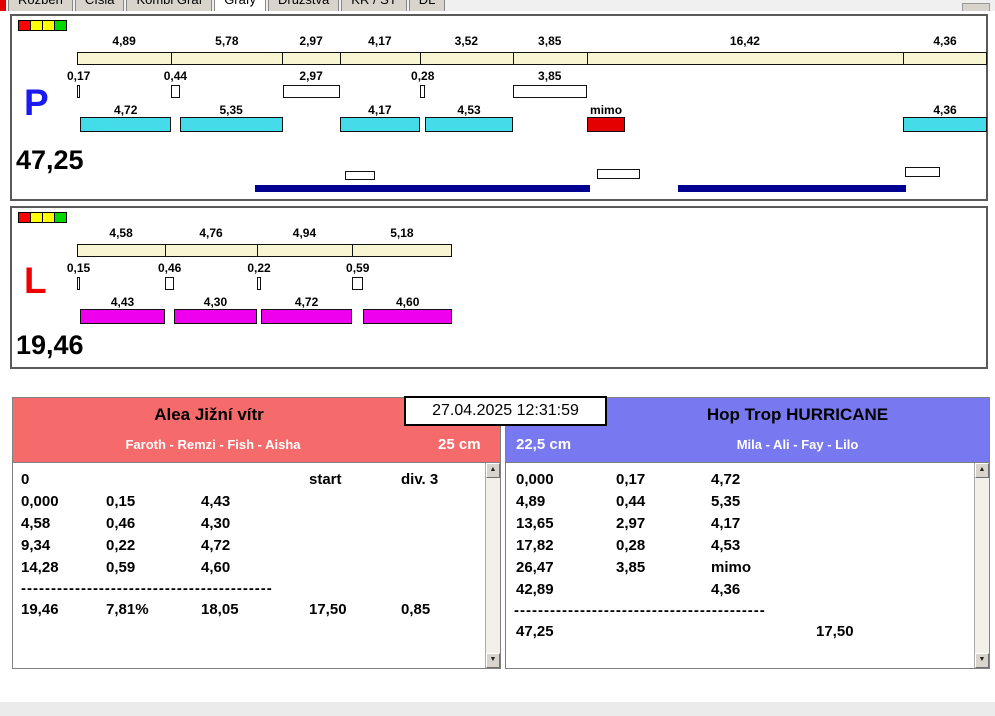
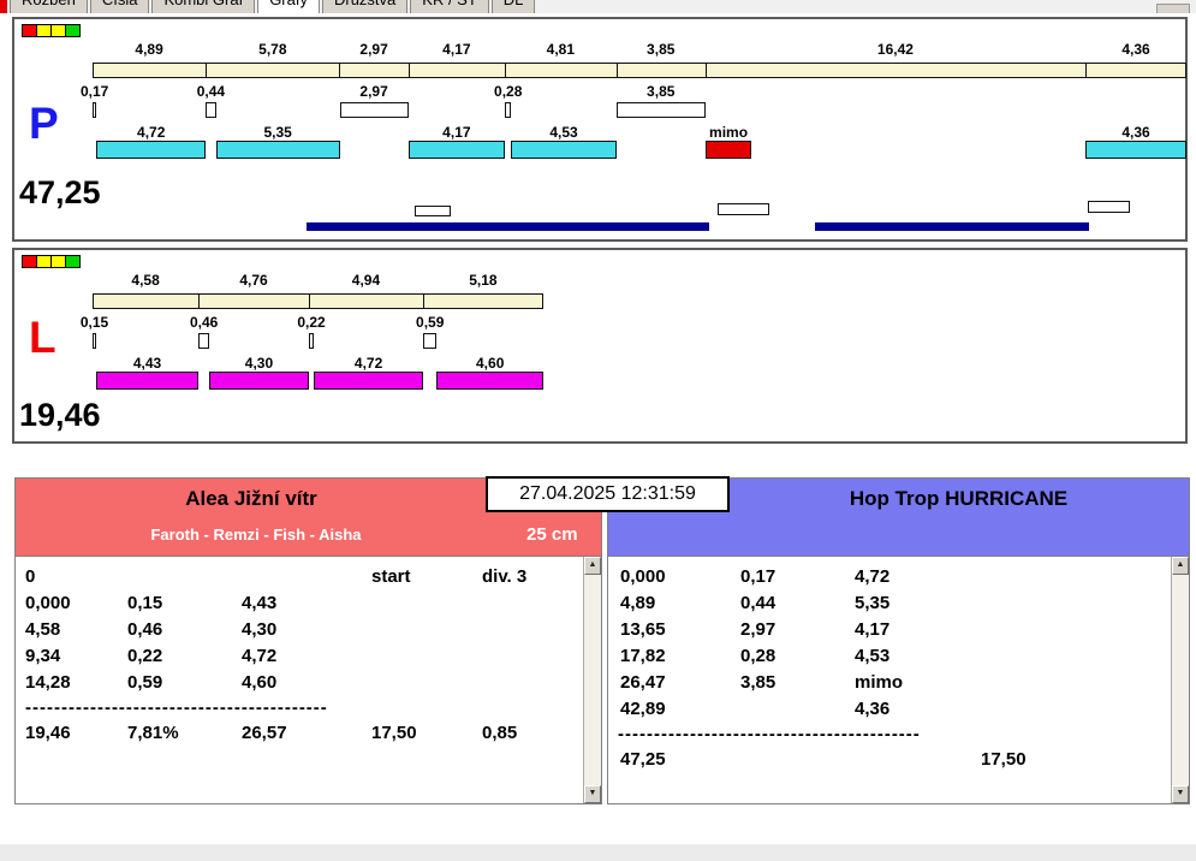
  P
  47,25
  4,89
  5,78
  2,97
  4,17
- 3,52
+ 4,81
  3,85
  16,42
  4,36
  0,17
  0,44
  2,97
  0,28
  3,85
  4,72
  5,35
  4,17
  4,53
  mimo
  4,36
  L
  19,46
  4,58
  4,76
  4,94
  5,18
  0,15
  0,46
  0,22
  0,59
  4,43
  4,30
  4,72
  4,60
  27.04.2025 12:31:59
  Alea Jižní vítr
  Faroth - Remzi - Fish - Aisha
  25 cm
  0
  start
  div. 3
  0,000
  0,15
  4,43
  4,58
  0,46
  4,30
  9,34
  0,22
  4,72
  14,28
  0,59
  4,60
  ------------------------------------------
  19,46
  7,81%
- 18,05
+ 26,57
  17,50
  0,85
  Hop Trop HURRICANE
- 22,5 cm
- Mila - Ali - Fay - Lilo
  0,000
  0,17
  4,72
  4,89
  0,44
  5,35
  13,65
  2,97
  4,17
  17,82
  0,28
  4,53
  26,47
  3,85
  mimo
  42,89
  4,36
  ------------------------------------------
  47,25
  17,50
